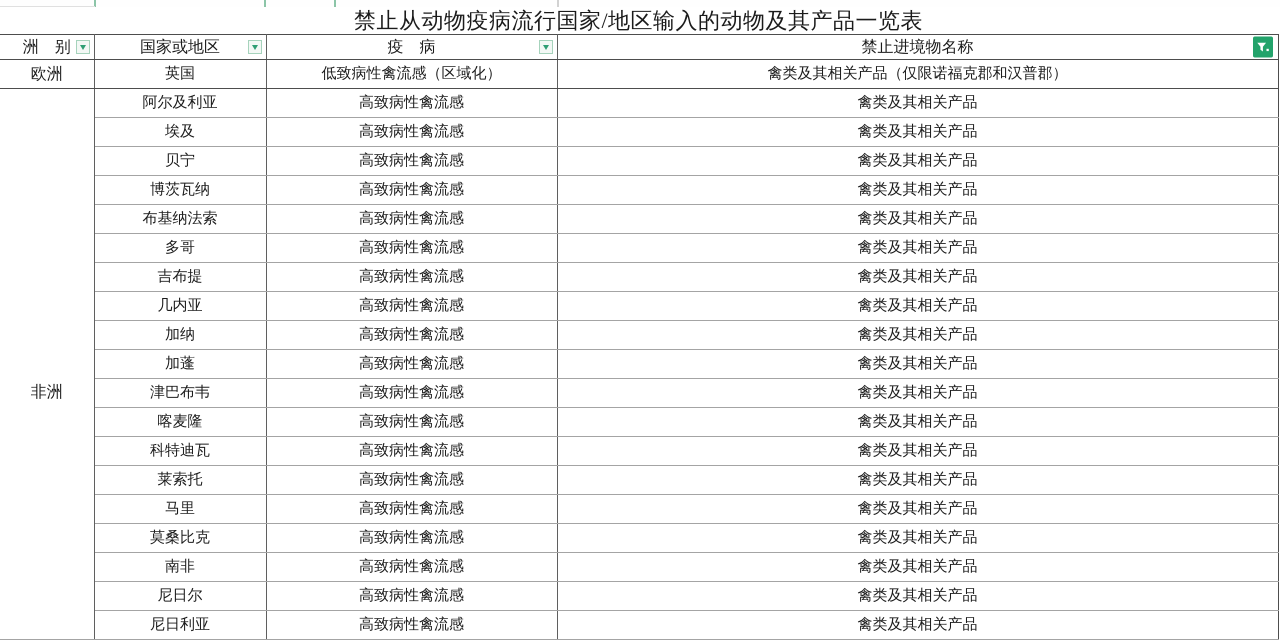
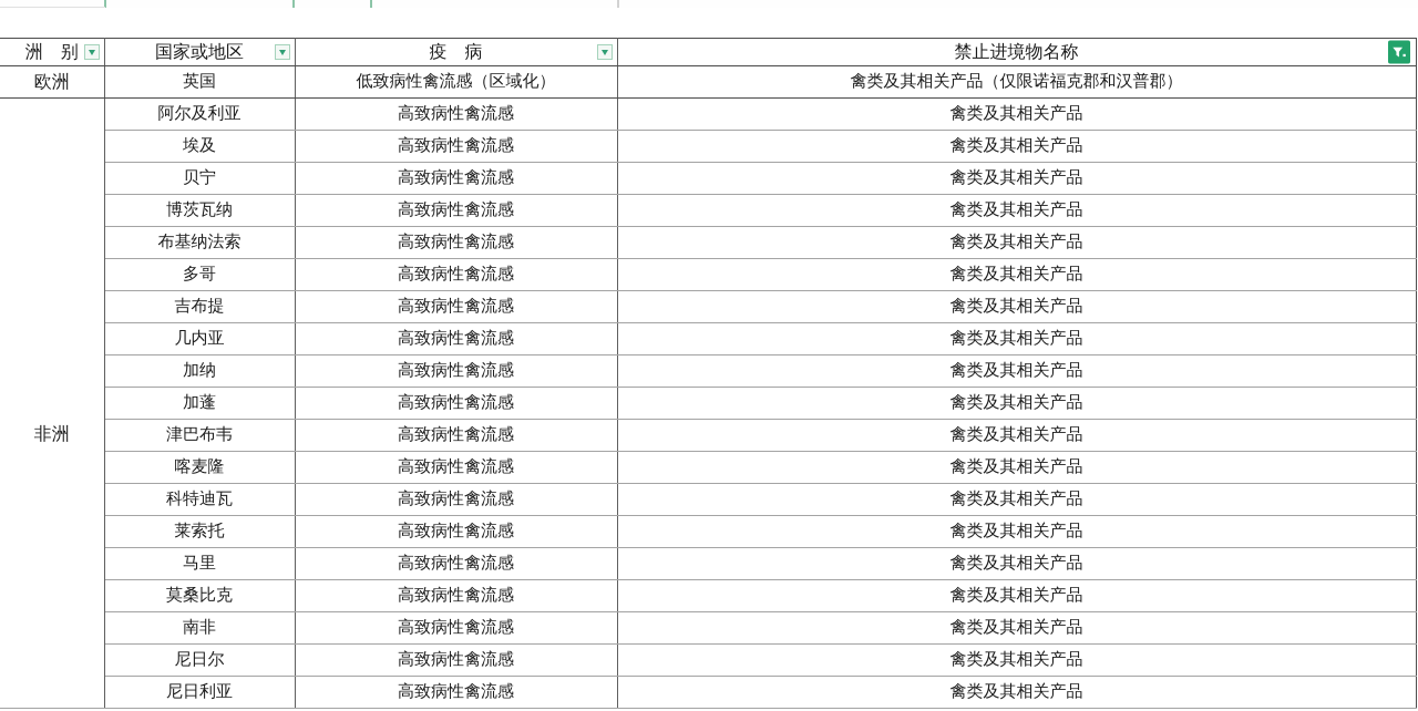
- 禁止从动物疫病流行国家/地区输入的动物及其产品一览表
  洲 别	国家或地区	疫 病	禁止进境物名称
  欧洲	英国	低致病性禽流感（区域化）	禽类及其相关产品（仅限诺福克郡和汉普郡）
  非洲	阿尔及利亚	高致病性禽流感	禽类及其相关产品
  埃及	高致病性禽流感	禽类及其相关产品
  贝宁	高致病性禽流感	禽类及其相关产品
  博茨瓦纳	高致病性禽流感	禽类及其相关产品
  布基纳法索	高致病性禽流感	禽类及其相关产品
  多哥	高致病性禽流感	禽类及其相关产品
  吉布提	高致病性禽流感	禽类及其相关产品
  几内亚	高致病性禽流感	禽类及其相关产品
  加纳	高致病性禽流感	禽类及其相关产品
  加蓬	高致病性禽流感	禽类及其相关产品
  津巴布韦	高致病性禽流感	禽类及其相关产品
  喀麦隆	高致病性禽流感	禽类及其相关产品
  科特迪瓦	高致病性禽流感	禽类及其相关产品
  莱索托	高致病性禽流感	禽类及其相关产品
  马里	高致病性禽流感	禽类及其相关产品
  莫桑比克	高致病性禽流感	禽类及其相关产品
  南非	高致病性禽流感	禽类及其相关产品
  尼日尔	高致病性禽流感	禽类及其相关产品
  尼日利亚	高致病性禽流感	禽类及其相关产品
